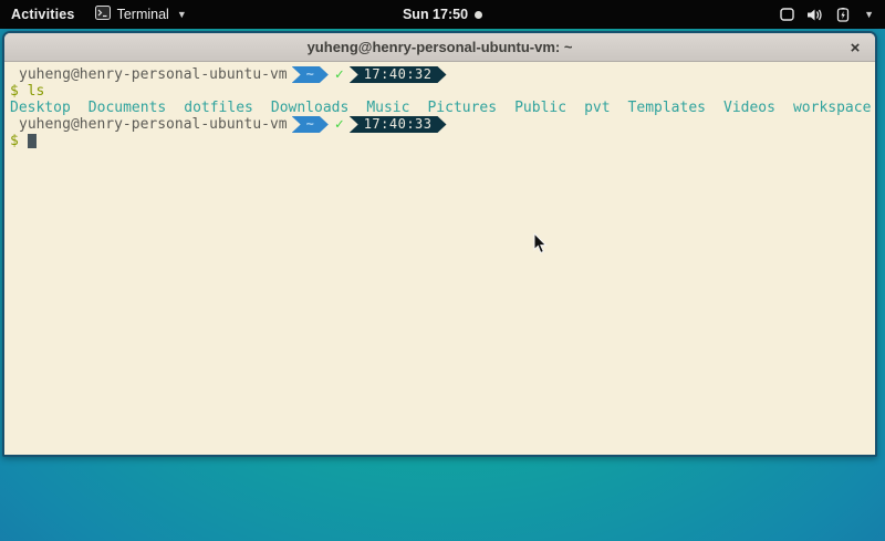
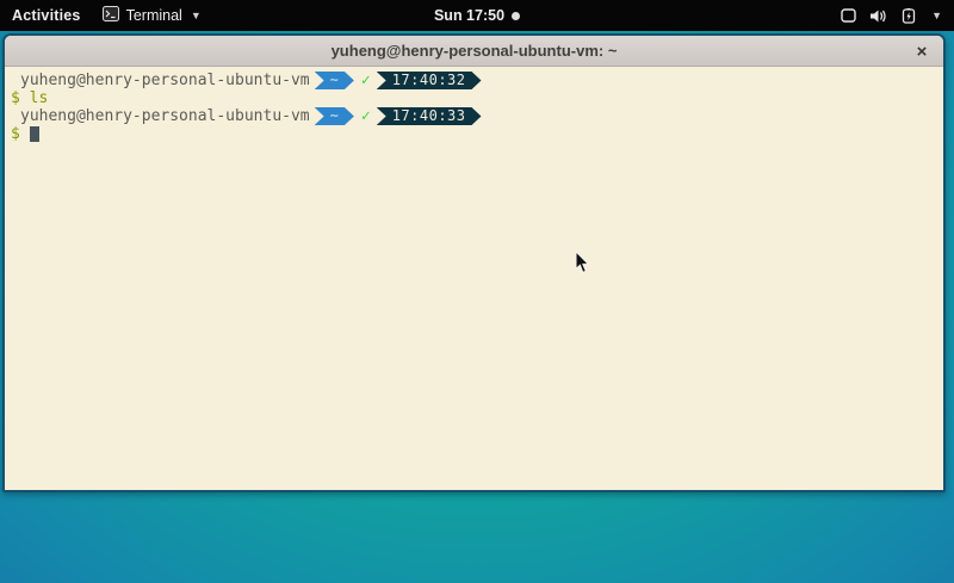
  Activities
  Terminal
  ▼
  Sun 17:50
  ▼
  yuheng@henry-personal-ubuntu-vm: ~
  ×
  yuheng@henry-personal-ubuntu-vm
  ~
  ✓
  17:40:32
  $
  ls
- Desktop
- Documents
- dotfiles
- Downloads
- Music
- Pictures
- Public
- pvt
- Templates
- Videos
- workspace
  yuheng@henry-personal-ubuntu-vm
  ~
  ✓
  17:40:33
  $
